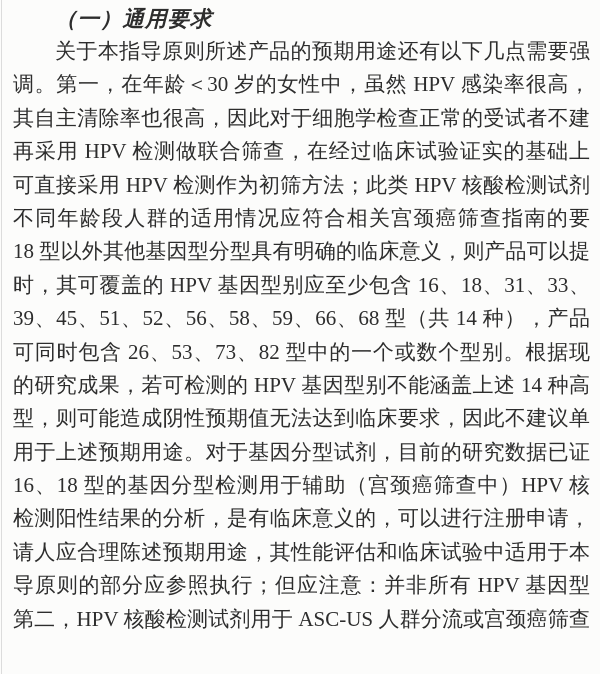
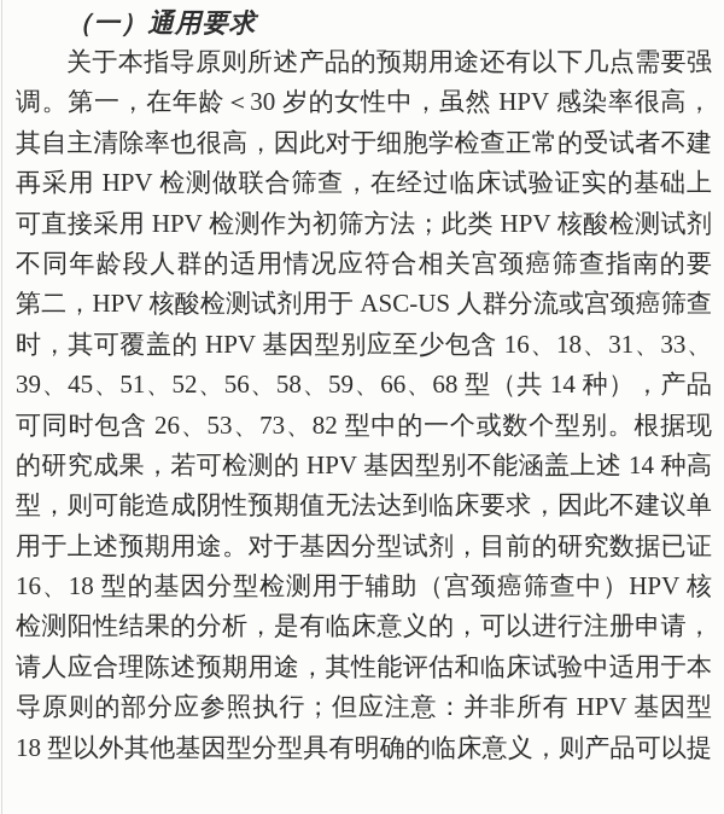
  （一）通用要求
  关于本指导原则所述产品的预期用途还有以下几点需要强
  调。第一，在年龄＜30 岁的女性中，虽然 HPV 感染率很高，
  其自主清除率也很高，因此对于细胞学检查正常的受试者不建
  再采用 HPV 检测做联合筛查，在经过临床试验证实的基础上
  可直接采用 HPV 检测作为初筛方法；此类 HPV 核酸检测试剂
  不同年龄段人群的适用情况应符合相关宫颈癌筛查指南的要
- 18 型以外其他基因型分型具有明确的临床意义，则产品可以提
+ 第二，HPV 核酸检测试剂用于 ASC-US 人群分流或宫颈癌筛查
  时，其可覆盖的 HPV 基因型别应至少包含 16、18、31、33、
  39、45、51、52、56、58、59、66、68 型（共 14 种），产品
  可同时包含 26、53、73、82 型中的一个或数个型别。根据现
  的研究成果，若可检测的 HPV 基因型别不能涵盖上述 14 种高
  型，则可能造成阴性预期值无法达到临床要求，因此不建议单
  用于上述预期用途。对于基因分型试剂，目前的研究数据已证
  16、18 型的基因分型检测用于辅助（宫颈癌筛查中）HPV 核
  检测阳性结果的分析，是有临床意义的，可以进行注册申请，
  请人应合理陈述预期用途，其性能评估和临床试验中适用于本
  导原则的部分应参照执行；但应注意：并非所有 HPV 基因型
- 第二，HPV 核酸检测试剂用于 ASC-US 人群分流或宫颈癌筛查
+ 18 型以外其他基因型分型具有明确的临床意义，则产品可以提
